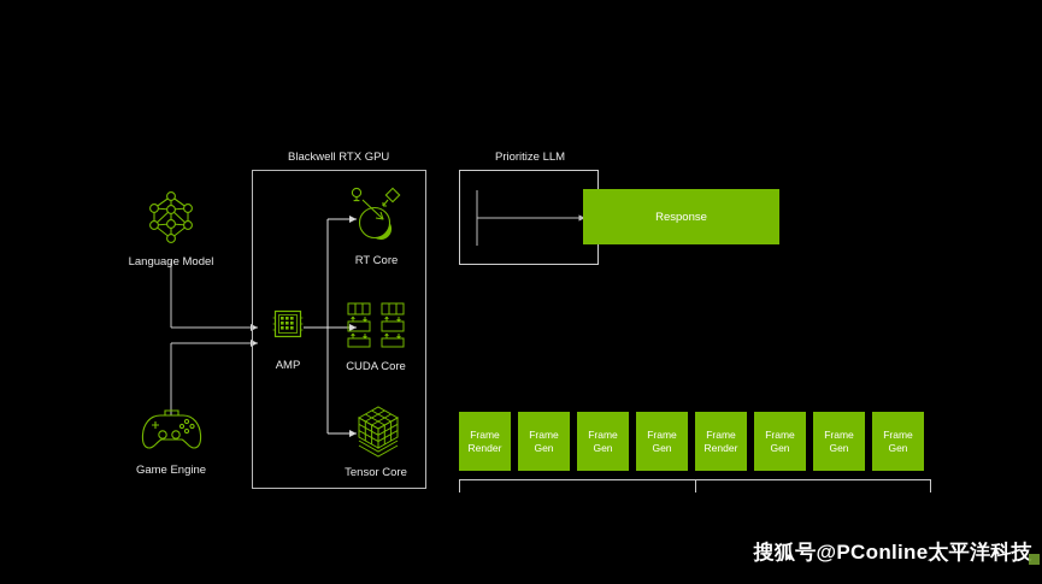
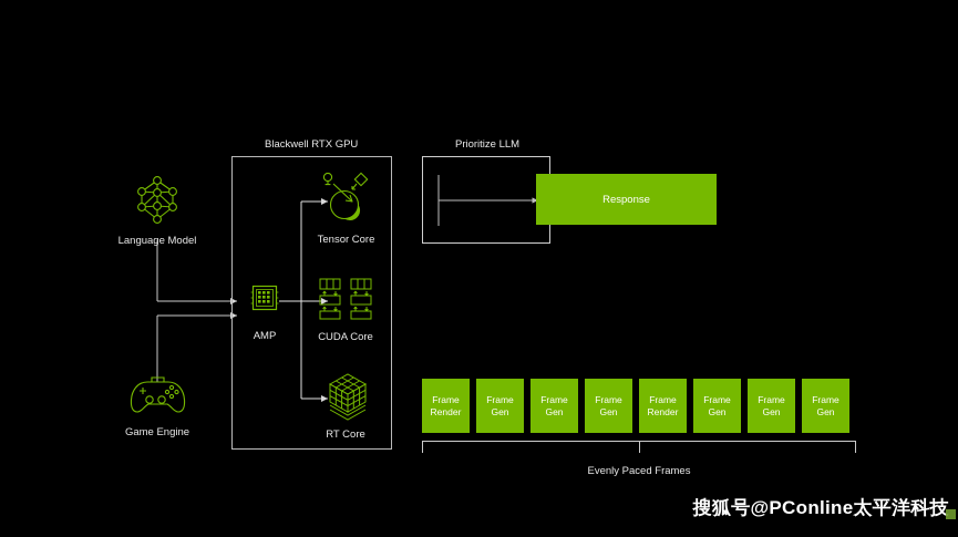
  Language Model
  Game Engine
  Blackwell RTX GPU
  AMP
- RT Core
+ Tensor Core
  CUDA Core
- Tensor Core
+ RT Core
  Prioritize LLM
  Response
  Frame
  Render
  Frame
  Gen
  Frame
  Gen
  Frame
  Gen
  Frame
  Render
  Frame
  Gen
  Frame
  Gen
  Frame
  Gen
+ Evenly Paced Frames
  搜狐号@PConline太平洋科技
